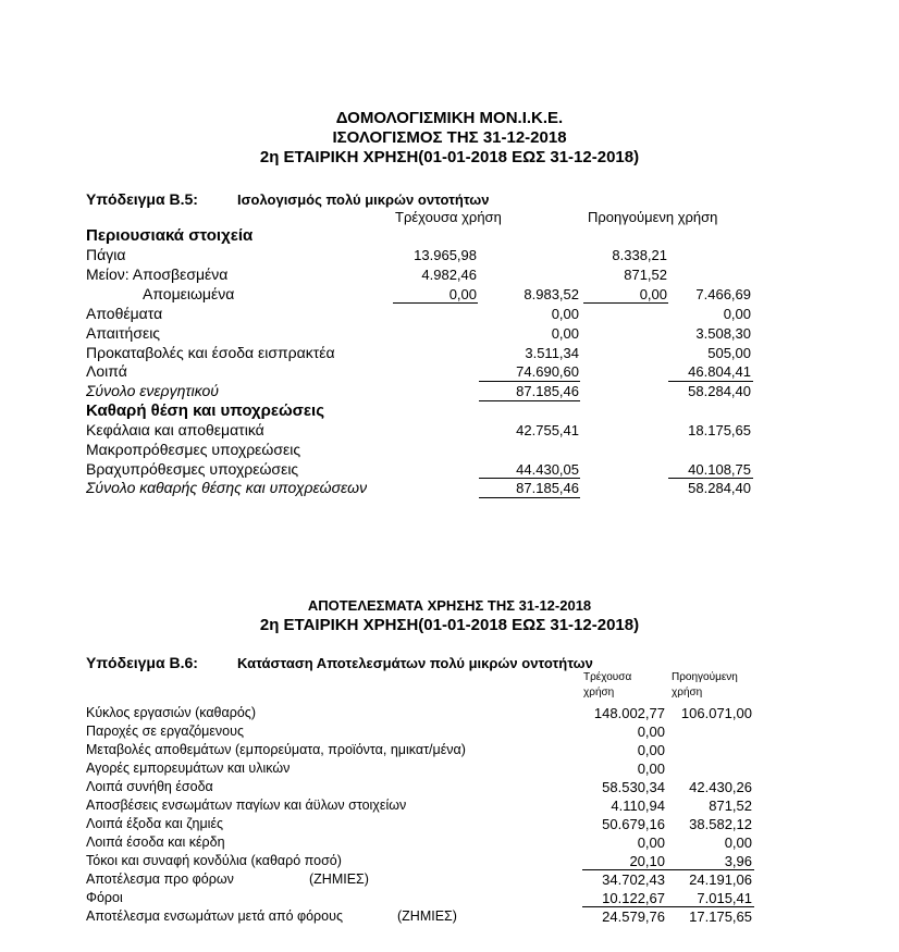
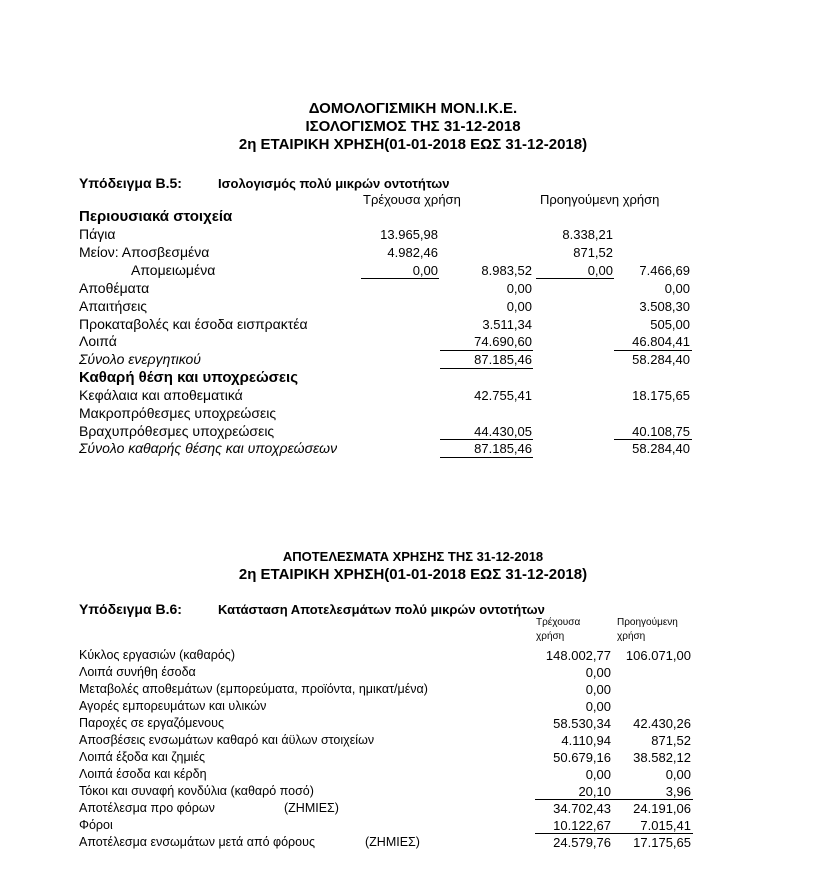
  ΔΟΜΟΛΟΓΙΣΜΙΚΗ ΜΟΝ.Ι.Κ.Ε.
  ΙΣΟΛΟΓΙΣΜΟΣ ΤΗΣ 31-12-2018
  2η ΕΤΑΙΡΙΚΗ ΧΡΗΣΗ(01-01-2018 ΕΩΣ 31-12-2018)
  Υπόδειγμα Β.5:
  Ισολογισμός πολύ μικρών οντοτήτων
  Τρέχουσα χρήση
  Προηγούμενη χρήση
  Περιουσιακά στοιχεία
  Πάγια
  13.965,98
  8.338,21
  Μείον: Αποσβεσμένα
  4.982,46
  871,52
  Απομειωμένα
  0,00
  8.983,52
  0,00
  7.466,69
  Αποθέματα
  0,00
  0,00
  Απαιτήσεις
  0,00
  3.508,30
  Προκαταβολές και έσοδα εισπρακτέα
  3.511,34
  505,00
  Λοιπά
  74.690,60
  46.804,41
  Σύνολο ενεργητικού
  87.185,46
  58.284,40
  Καθαρή θέση και υποχρεώσεις
  Κεφάλαια και αποθεματικά
  42.755,41
  18.175,65
  Μακροπρόθεσμες υποχρεώσεις
  Βραχυπρόθεσμες υποχρεώσεις
  44.430,05
  40.108,75
  Σύνολο καθαρής θέσης και υποχρεώσεων
  87.185,46
  58.284,40
  ΑΠΟΤΕΛΕΣΜΑΤΑ ΧΡΗΣΗΣ ΤΗΣ 31-12-2018
  2η ΕΤΑΙΡΙΚΗ ΧΡΗΣΗ(01-01-2018 ΕΩΣ 31-12-2018)
  Υπόδειγμα Β.6:
  Κατάσταση Αποτελεσμάτων πολύ μικρών οντοτήτων
  Τρέχουσα
  χρήση
  Προηγούμενη
  χρήση
  Κύκλος εργασιών (καθαρός)
  148.002,77
  106.071,00
- Παροχές σε εργαζόμενους
+ Λοιπά συνήθη έσοδα
  0,00
  Μεταβολές αποθεμάτων (εμπορεύματα, προϊόντα, ημικατ/μένα)
  0,00
  Αγορές εμπορευμάτων και υλικών
  0,00
- Λοιπά συνήθη έσοδα
+ Παροχές σε εργαζόμενους
  58.530,34
  42.430,26
- Αποσβέσεις ενσωμάτων παγίων και άϋλων στοιχείων
+ Αποσβέσεις ενσωμάτων καθαρό και άϋλων στοιχείων
  4.110,94
  871,52
  Λοιπά έξοδα και ζημιές
  50.679,16
  38.582,12
  Λοιπά έσοδα και κέρδη
  0,00
  0,00
  Τόκοι και συναφή κονδύλια (καθαρό ποσό)
  20,10
  3,96
  Αποτέλεσμα προ φόρων
  (ΖΗΜΙΕΣ)
  34.702,43
  24.191,06
  Φόροι
  10.122,67
  7.015,41
  Αποτέλεσμα ενσωμάτων μετά από φόρους
  (ΖΗΜΙΕΣ)
  24.579,76
  17.175,65
